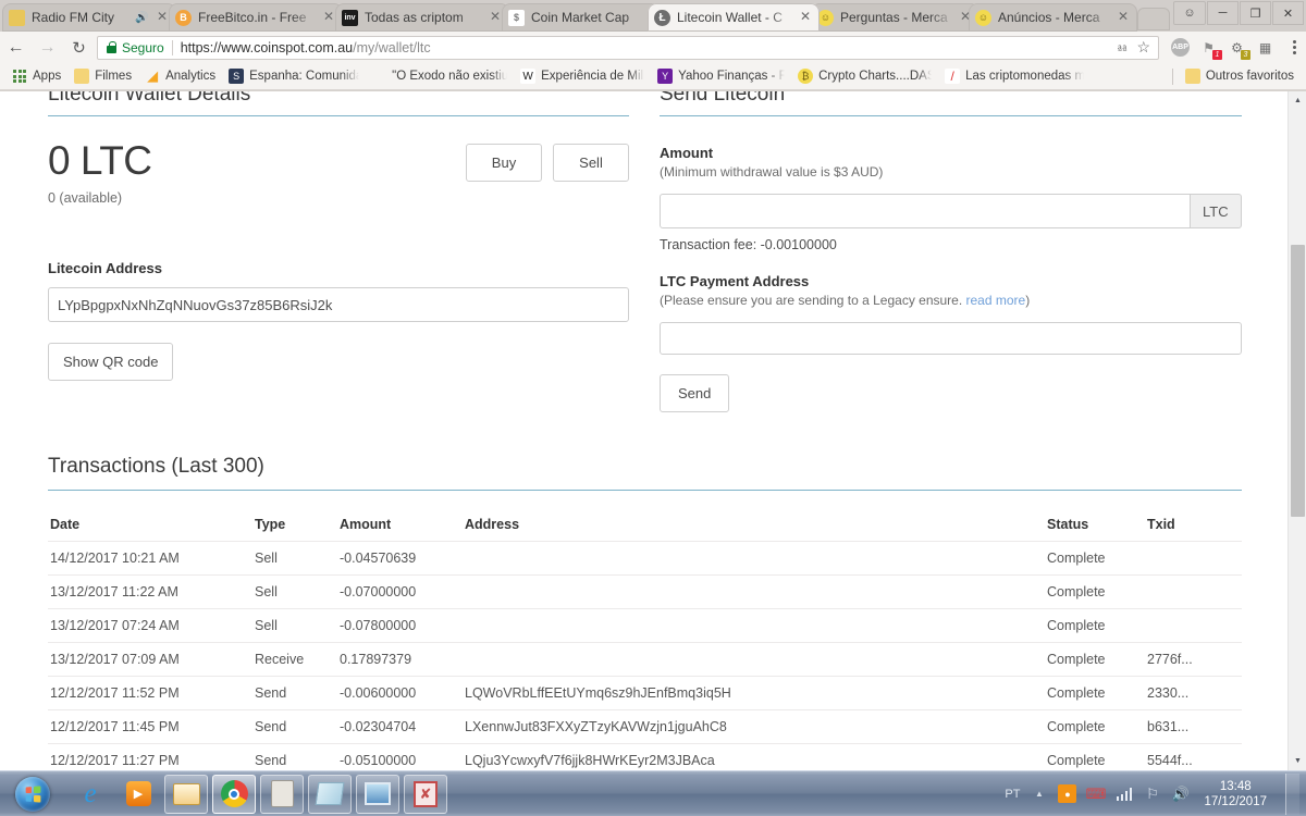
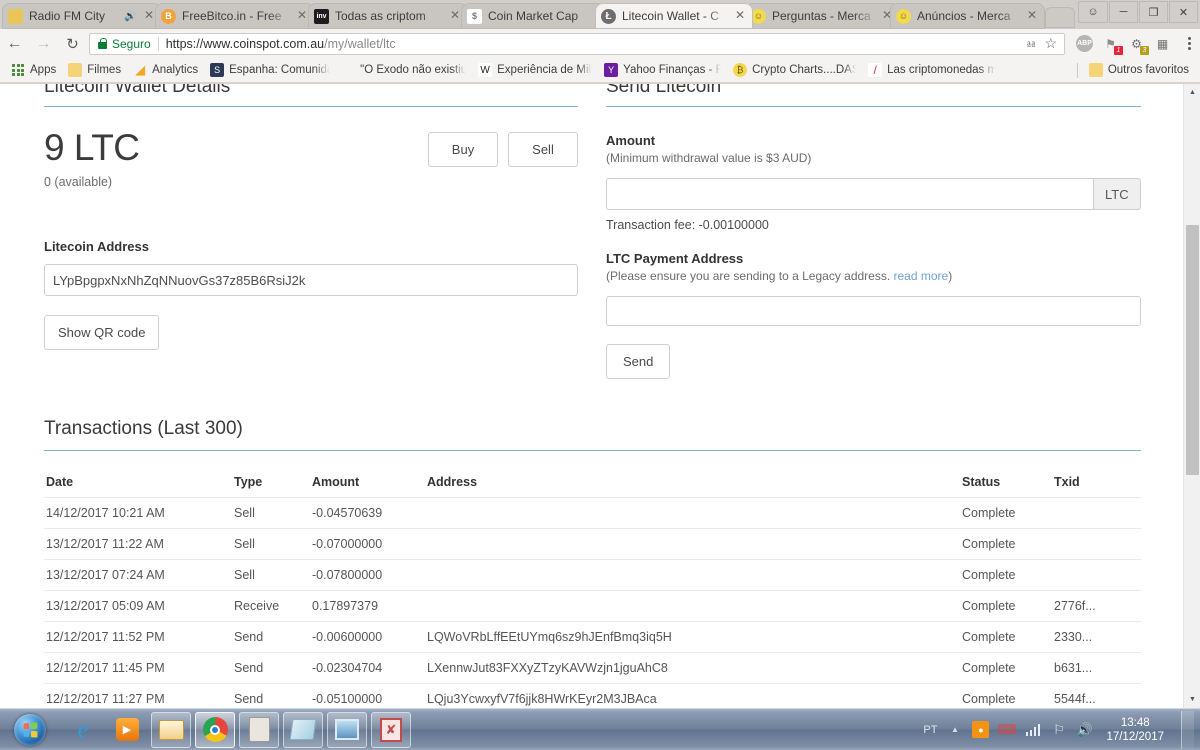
  Radio FM City
  🔊
  ✕
  B
  FreeBitco.in - Free
  ✕
  Todas as criptom
  ✕
  $
  Coin Market Cap
  Ł
  Litecoin Wallet - C
  ✕
  ☺
  Perguntas - Merca
  ✕
  ☺
  Anúncios - Merca
  ✕
  ☺
  ─
  ❒
  ✕
  ←
  →
  ↻
  Seguro
  https://www.coinspot.com.au/my/wallet/ltc
  ⎂
  ☆
  ⚑
  ⚙
  ▦
  Apps
  Filmes
  ◢
  Analytics
  S
  Espanha: Comunid
  "O Êxodo não existiu
  W
  Experiência de Mil
  Y
  Yahoo Finanças - F
  ₿
  Crypto Charts....DAS
  /
  Las criptomonedas m
  Outros favoritos
  Litecoin Wallet Details
- 0 LTC
+ 9 LTC
  0 (available)
  Buy
  Sell
  Litecoin Address
  LYpBpgpxNxNhZqNNuovGs37z85B6RsiJ2k
  Show QR code
  Send Litecoin
  Amount
  (Minimum withdrawal value is $3 AUD)
  LTC
  Transaction fee: -0.00100000
  LTC Payment Address
- (Please ensure you are sending to a Legacy ensure. read more)
+ (Please ensure you are sending to a Legacy address. read more)
  Send
  Transactions (Last 300)
  Date	Type	Amount	Address	Status	Txid
  14/12/2017 10:21 AM	Sell	-0.04570639		Complete
  13/12/2017 11:22 AM	Sell	-0.07000000		Complete
  13/12/2017 07:24 AM	Sell	-0.07800000		Complete
- 13/12/2017 07:09 AM	Receive	0.17897379		Complete	2776f...
+ 13/12/2017 05:09 AM	Receive	0.17897379		Complete	2776f...
  12/12/2017 11:52 PM	Send	-0.00600000	LQWoVRbLffEEtUYmq6sz9hJEnfBmq3iq5H	Complete	2330...
  12/12/2017 11:45 PM	Send	-0.02304704	LXennwJut83FXXyZTzyKAVWzjn1jguAhC8	Complete	b631...
  12/12/2017 11:27 PM	Send	-0.05100000	LQju3YcwxyfV7f6jjk8HWrKEyr2M3JBAca	Complete	5544f...
  e
  ▶
  ✘
  PT
  ▲
  ●
  ⌨
  ⚐
  🔊
  13:48
  17/12/2017
